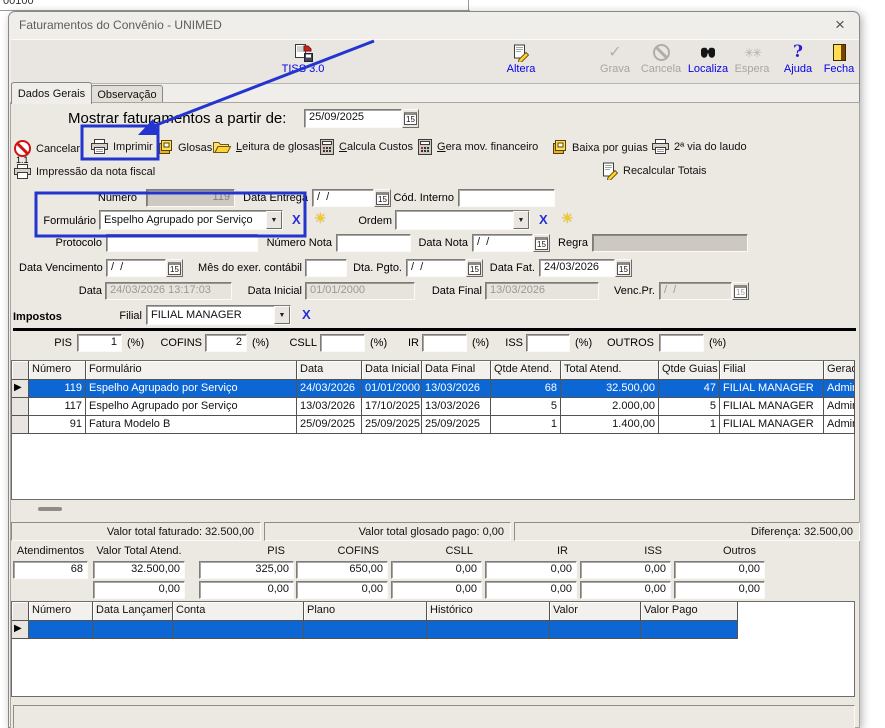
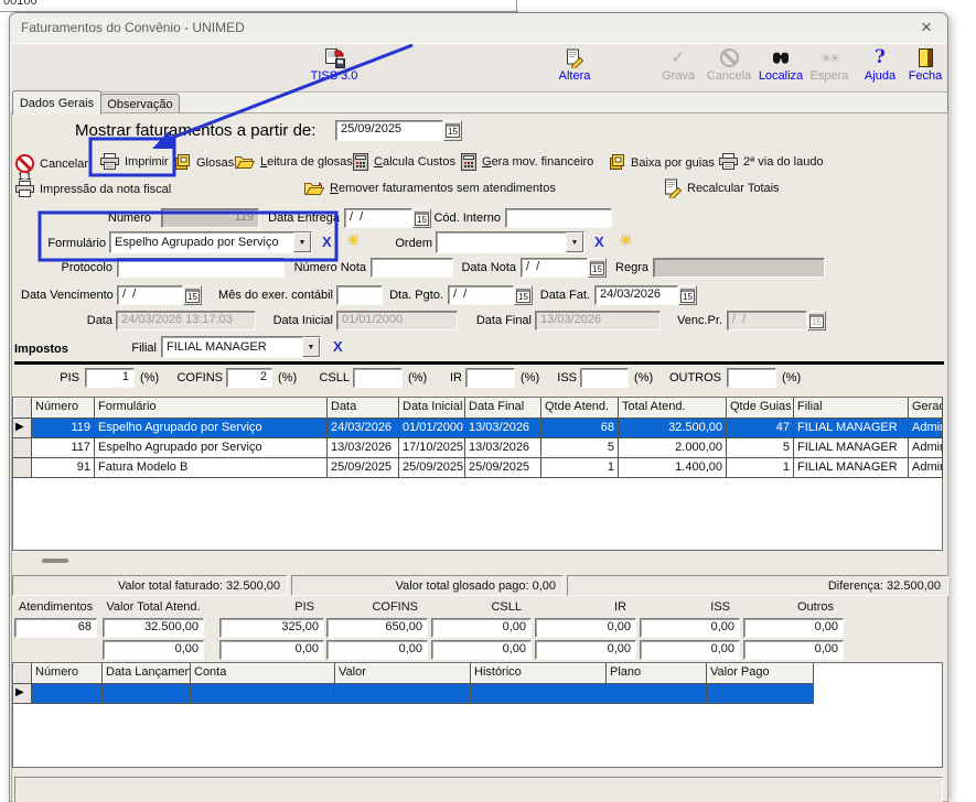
  00100
  Faturamentos do Convênio - UNIMED
  ×
  TIS 3.0
  Altera
  ✓
  Grava
  Cancela
  Localiza
  ✳✳
  Espera
  ?
  Ajuda
  Fecha
  Dados Gerais
  Observação
  Mostrar faturamentos a partir de:
  25/09/2025
  15
  Cancelar
  Imprimir
  Glosas
  Leitura de glosas
  Calcula Custos
  Gera mov. financeiro
  Baixa por guias
  2ª via do laudo
  1.1
  Impressão da nota fiscal
+ Remover faturamentos sem atendimentos
  Recalcular Totais
  Número
  119
  Data Entreg
  / /
  15
  Cód. Interno
  Formulário
  Espelho Agrupado por Serviço
  X
  ☀
  Ordem
  X
  ☀
  Protocolo
  Número Nota
  Data Nota
  / /
  15
  Regra
  Data Vencimento
  / /
  15
  Mês do exer. contábil
  Dta. Pgto.
  / /
  15
  Data Fat.
  24/03/2026
  15
  Data
  24/03/2026 13:17:03
  Data Inicial
  01/01/2000
  Data Final
  13/03/2026
  Venc.Pr.
  / /
  15
  Filial
  FILIAL MANAGER
  X
  Impostos
  PIS
  1
  (%)
  COFINS
  2
  (%)
  CSLL
  (%)
  IR
  (%)
  ISS
  (%)
  OUTROS
  (%)
  Número
  Formulário
  Data
  Data Inicial
  Data Final
  Qtde Atend.
  Total Atend.
  Qtde Guias
  Filial
  Gerad
  ▶
  119
  Espelho Agrupado por Serviço
  24/03/2026
  01/01/2000
  13/03/2026
  68
  32.500,00
  47
  FILIAL MANAGER
  117
  Espelho Agrupado por Serviço
  13/03/2026
  17/10/2025
  13/03/2026
  5
  2.000,00
  5
  FILIAL MANAGER
  91
  Fatura Modelo B
  25/09/2025
  25/09/2025
  25/09/2025
  1
  1.400,00
  1
  FILIAL MANAGER
  Valor total faturado: 32.500,00
  Valor total glosado pago: 0,00
  Diferença: 32.500,00
  Atendimentos
  Valor Total Atend.
  PIS
  COFINS
  CSLL
  IR
  ISS
  Outros
  68
  32.500,00
  325,00
  650,00
  0,00
  0,00
  0,00
  0,00
  0,00
  0,00
  0,00
  0,00
  0,00
  0,00
  0,00
  Número
  Data Lançamen
  Conta
- Plano
+ Valor
  Histórico
- Valor
+ Plano
  Valor Pago
  ▶
